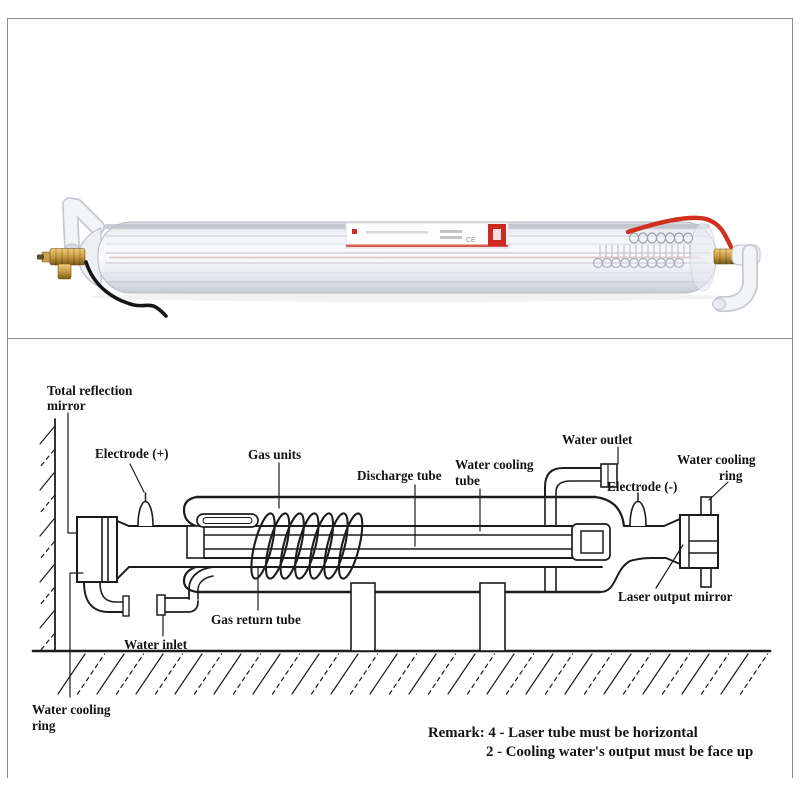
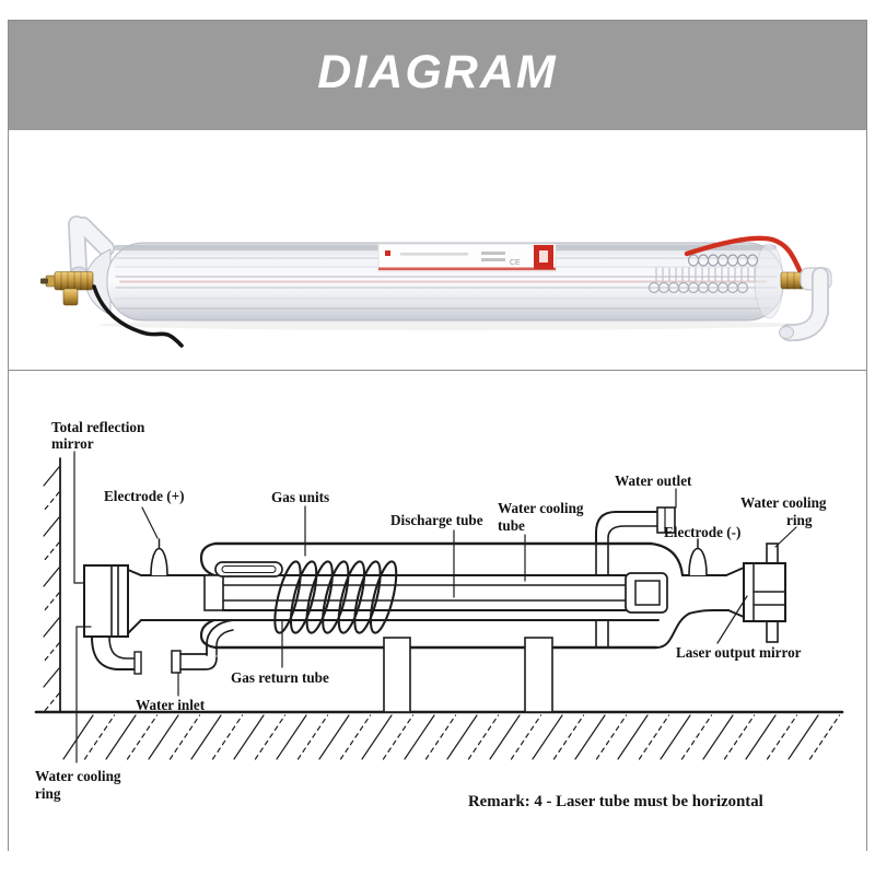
+ DIAGRAM
  Total reflection
  mirror
  Electrode (+)
  Gas units
  Discharge tube
  Water cooling
  tube
  Water outlet
  Electrode (-)
  Water cooling
  ring
  Laser output mirror
  Gas return tube
  Water inlet
  Water cooling
  ring
  Remark: 4 - Laser tube must be horizontal
- 2 - Cooling water's output must be face up
